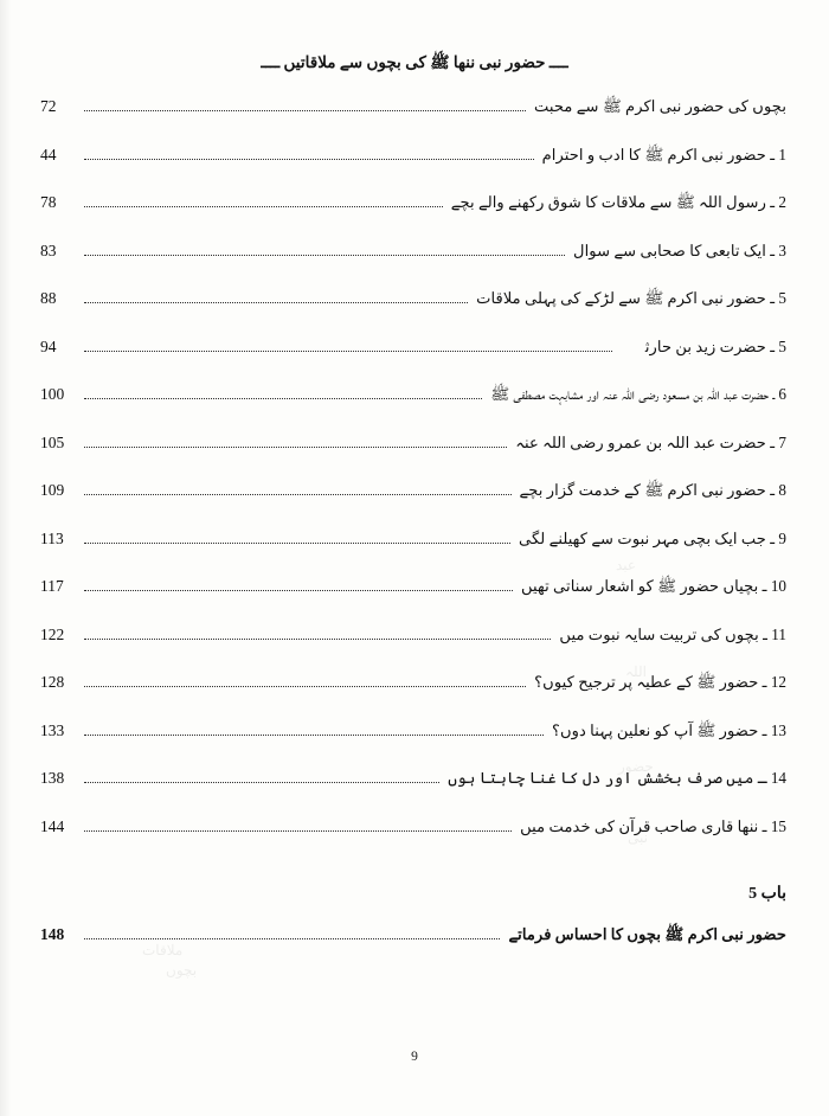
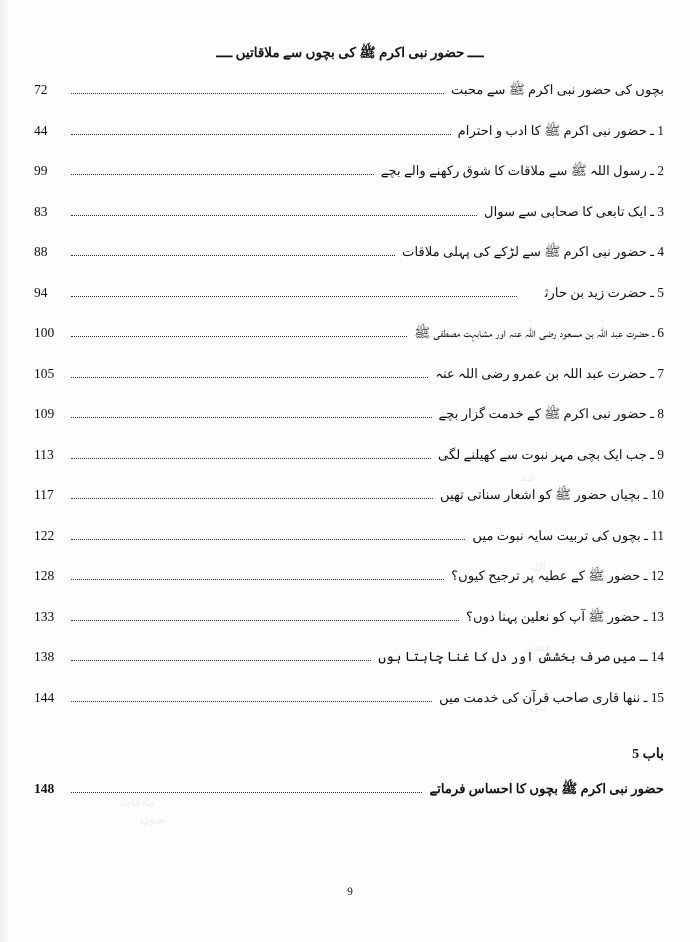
- ــــ حضور نبی ننھا ﷺ کی بچوں سے ملاقاتیں ــــ
+ ــــ حضور نبی اکرم ﷺ کی بچوں سے ملاقاتیں ــــ
  نبی
  بچوں کی حضور نبی اکرم ﷺ سے محبت
  72
  1 ـ حضور نبی اکرم ﷺ کا ادب و احترام
  44
  2 ـ رسول اللہ ﷺ سے ملاقات کا شوق رکھنے والے بچے
- 78
+ 99
  3 ـ ایک تابعی کا صحابی سے سوال
  83
- 5 ـ حضور نبی اکرم ﷺ سے لڑکے کی پہلی ملاقات
+ 4 ـ حضور نبی اکرم ﷺ سے لڑکے کی پہلی ملاقات
  88
  5 ـ حضرت زید بن حارثہؓ
  94
  6 ـ حضرت عبد اللہ بن مسعود رضی اللہ عنہ اور مشابہت مصطفی ﷺ
  100
  7 ـ حضرت عبد اللہ بن عمرو رضی اللہ عنہ
  105
  8 ـ حضور نبی اکرم ﷺ کے خدمت گزار بچے
  109
  9 ـ جب ایک بچی مہر نبوت سے کھیلنے لگی
  113
  10 ـ بچیاں حضور ﷺ کو اشعار سناتی تھیں
  117
  11 ـ بچوں کی تربیت سایہ نبوت میں
  122
  12 ـ حضور ﷺ کے عطیہ پر ترجیح کیوں؟
  128
  13 ـ حضور ﷺ آپ کو نعلین پہنا دوں؟
  133
  14 ـ میں صرف بخشش اور دل کا غنا چاہتا ہوں
  138
  15 ـ ننھا قاری صاحب قرآن کی خدمت میں
  144
  باب 5
  حضور نبی اکرم ﷺ بچوں کا احساس فرماتے
  148
  9
